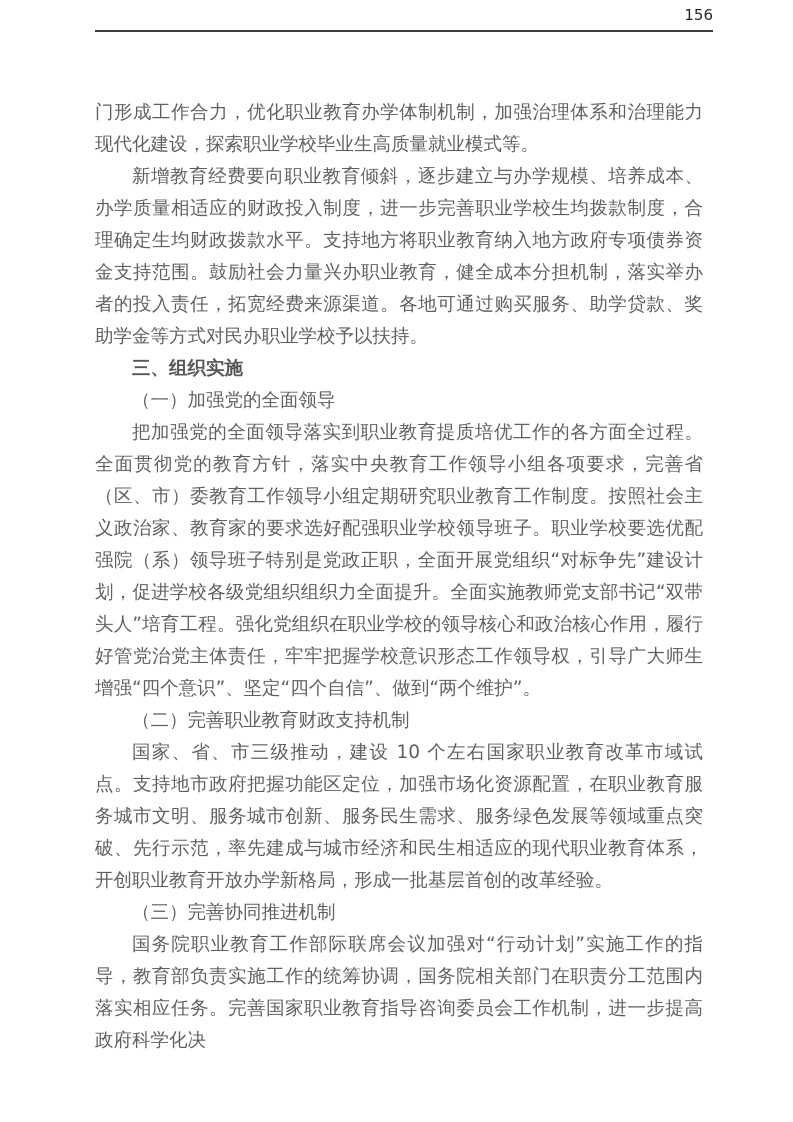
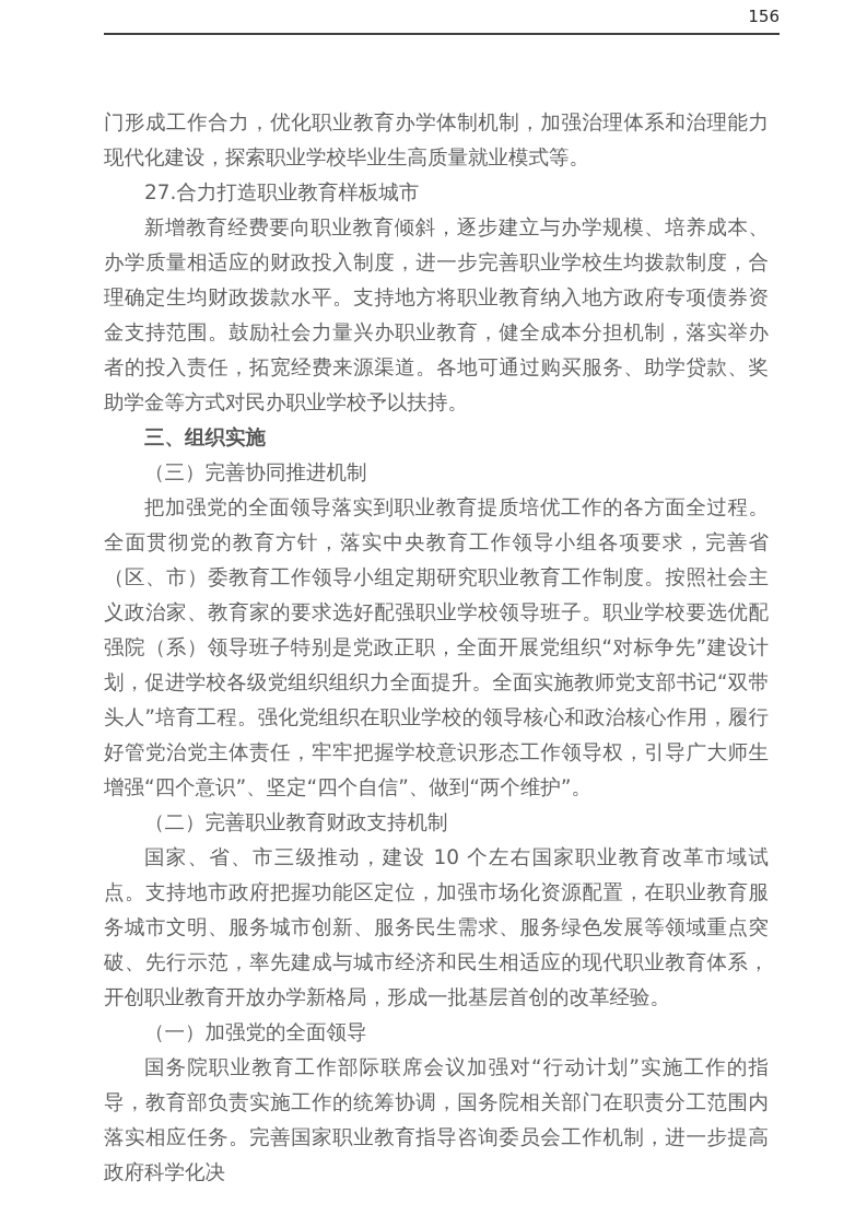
  156
  门形成工作合力，优化职业教育办学体制机制，加强治理体系和治理能力现代化建设，探索职业学校毕业生高质量就业模式等。
+ 27.合力打造职业教育样板城市
  新增教育经费要向职业教育倾斜，逐步建立与办学规模、培养成本、办学质量相适应的财政投入制度，进一步完善职业学校生均拨款制度，合理确定生均财政拨款水平。支持地方将职业教育纳入地方政府专项债券资金支持范围。鼓励社会力量兴办职业教育，健全成本分担机制，落实举办者的投入责任，拓宽经费来源渠道。各地可通过购买服务、助学贷款、奖助学金等方式对民办职业学校予以扶持。
  三、组织实施
- （一）加强党的全面领导
+ （三）完善协同推进机制
  把加强党的全面领导落实到职业教育提质培优工作的各方面全过程。全面贯彻党的教育方针，落实中央教育工作领导小组各项要求，完善省（区、市）委教育工作领导小组定期研究职业教育工作制度。按照社会主义政治家、教育家的要求选好配强职业学校领导班子。职业学校要选优配强院（系）领导班子特别是党政正职，全面开展党组织“对标争先”建设计划，促进学校各级党组织组织力全面提升。全面实施教师党支部书记“双带头人”培育工程。强化党组织在职业学校的领导核心和政治核心作用，履行好管党治党主体责任，牢牢把握学校意识形态工作领导权，引导广大师生增强“四个意识”、坚定“四个自信”、做到“两个维护”。
  （二）完善职业教育财政支持机制
  国家、省、市三级推动，建设 10 个左右国家职业教育改革市域试点。支持地市政府把握功能区定位，加强市场化资源配置，在职业教育服务城市文明、服务城市创新、服务民生需求、服务绿色发展等领域重点突破、先行示范，率先建成与城市经济和民生相适应的现代职业教育体系，开创职业教育开放办学新格局，形成一批基层首创的改革经验。
- （三）完善协同推进机制
+ （一）加强党的全面领导
  国务院职业教育工作部际联席会议加强对“行动计划”实施工作的指导，教育部负责实施工作的统筹协调，国务院相关部门在职责分工范围内落实相应任务。完善国家职业教育指导咨询委员会工作机制，进一步提高政府科学化决
